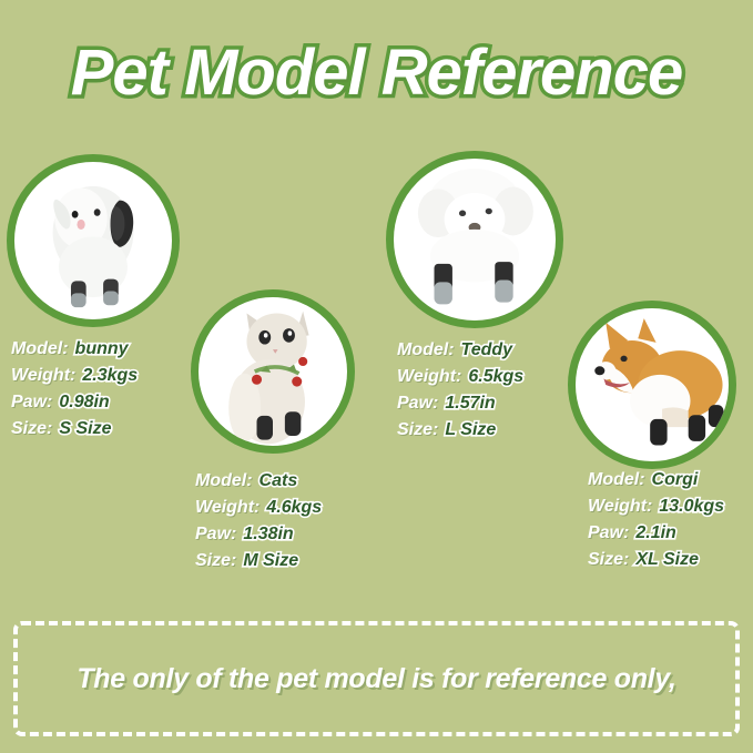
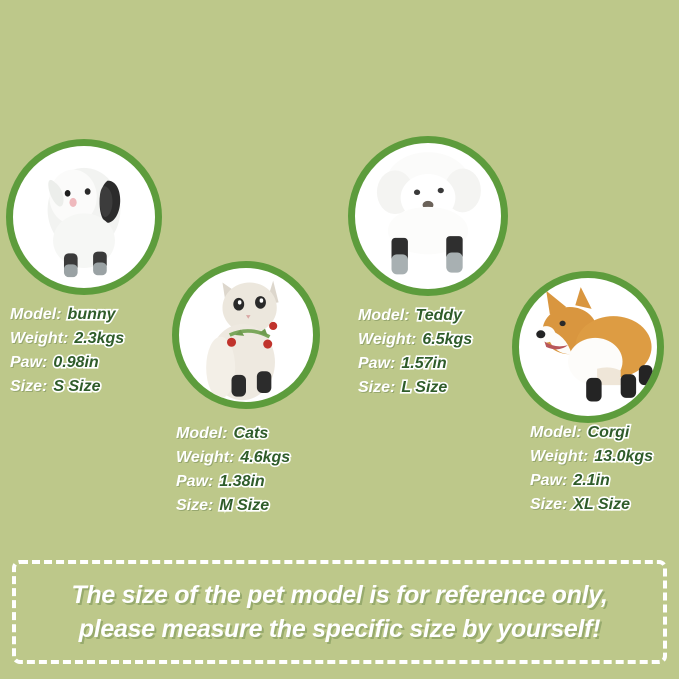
- Pet Model Reference
  Model:
  bunny
  Weight:
  2.3kgs
  Paw:
  0.98in
  Size:
  S Size
  Model:
  Cats
  Weight:
  4.6kgs
  Paw:
  1.38in
  Size:
  M Size
  Model:
  Teddy
  Weight:
  6.5kgs
  Paw:
  1.57in
  Size:
  L Size
  Model:
  Corgi
  Weight:
  13.0kgs
  Paw:
  2.1in
  Size:
  XL Size
- The only of the pet model is for reference only,
+ The size of the pet model is for reference only,
+ please measure the specific size by yourself!
